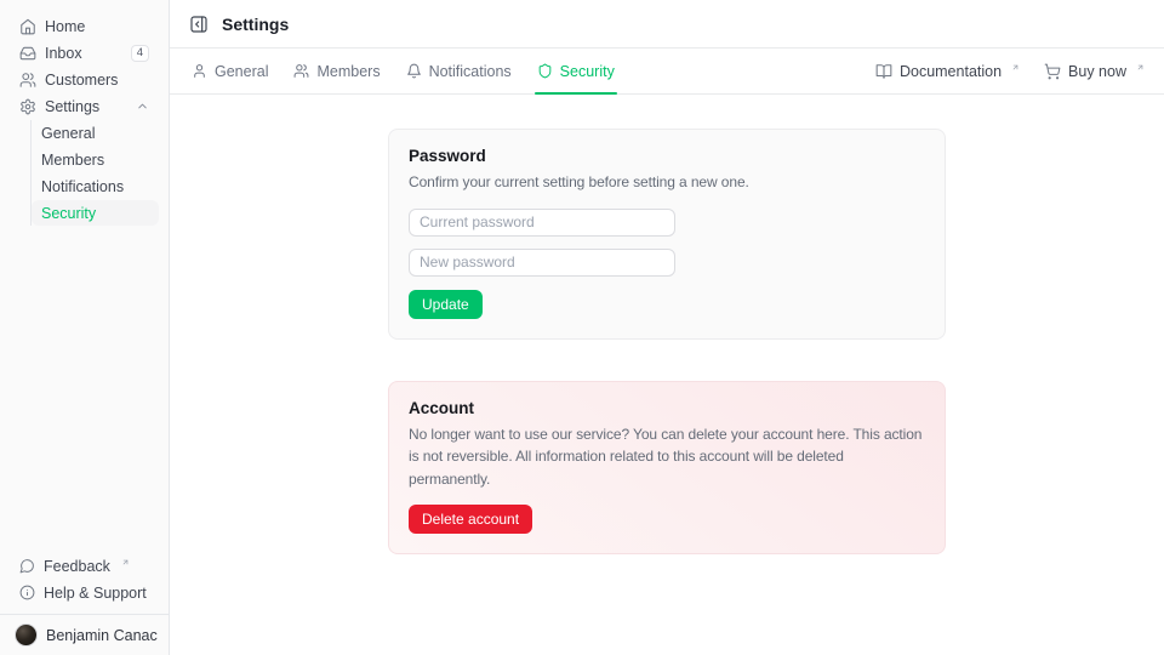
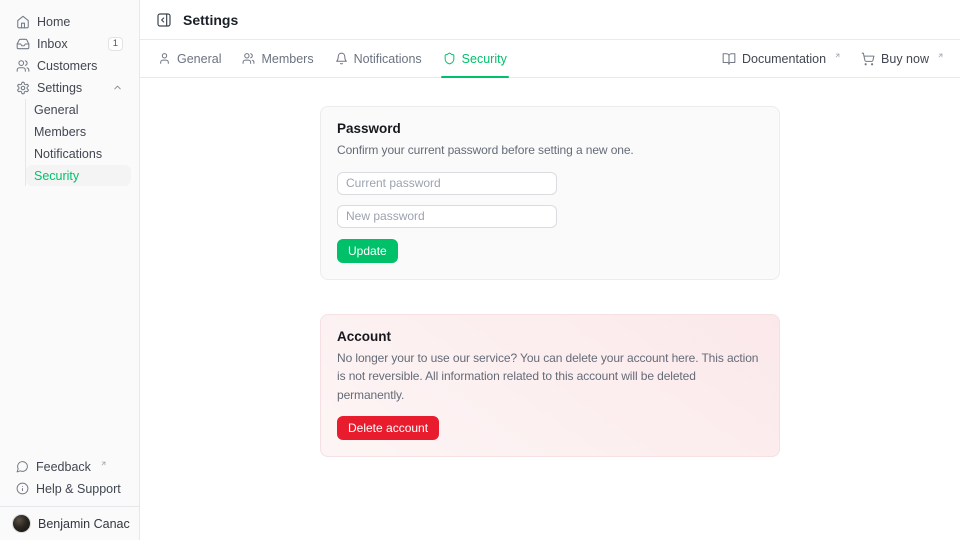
  Home
  Inbox
- 4
+ 1
  Customers
  Settings
  General
  Members
  Notifications
  Security
  Feedback
  Help & Support
  Benjamin Canac
  Settings
  General
  Members
  Notifications
  Security
  Documentation
  Buy now
  Password
- Confirm your current setting before setting a new one.
+ Confirm your current password before setting a new one.
  Current password
  New password
  Update
  Account
- No longer want to use our service? You can delete your account here. This action is not reversible. All information related to this account will be deleted permanently.
+ No longer your to use our service? You can delete your account here. This action is not reversible. All information related to this account will be deleted permanently.
  Delete account
